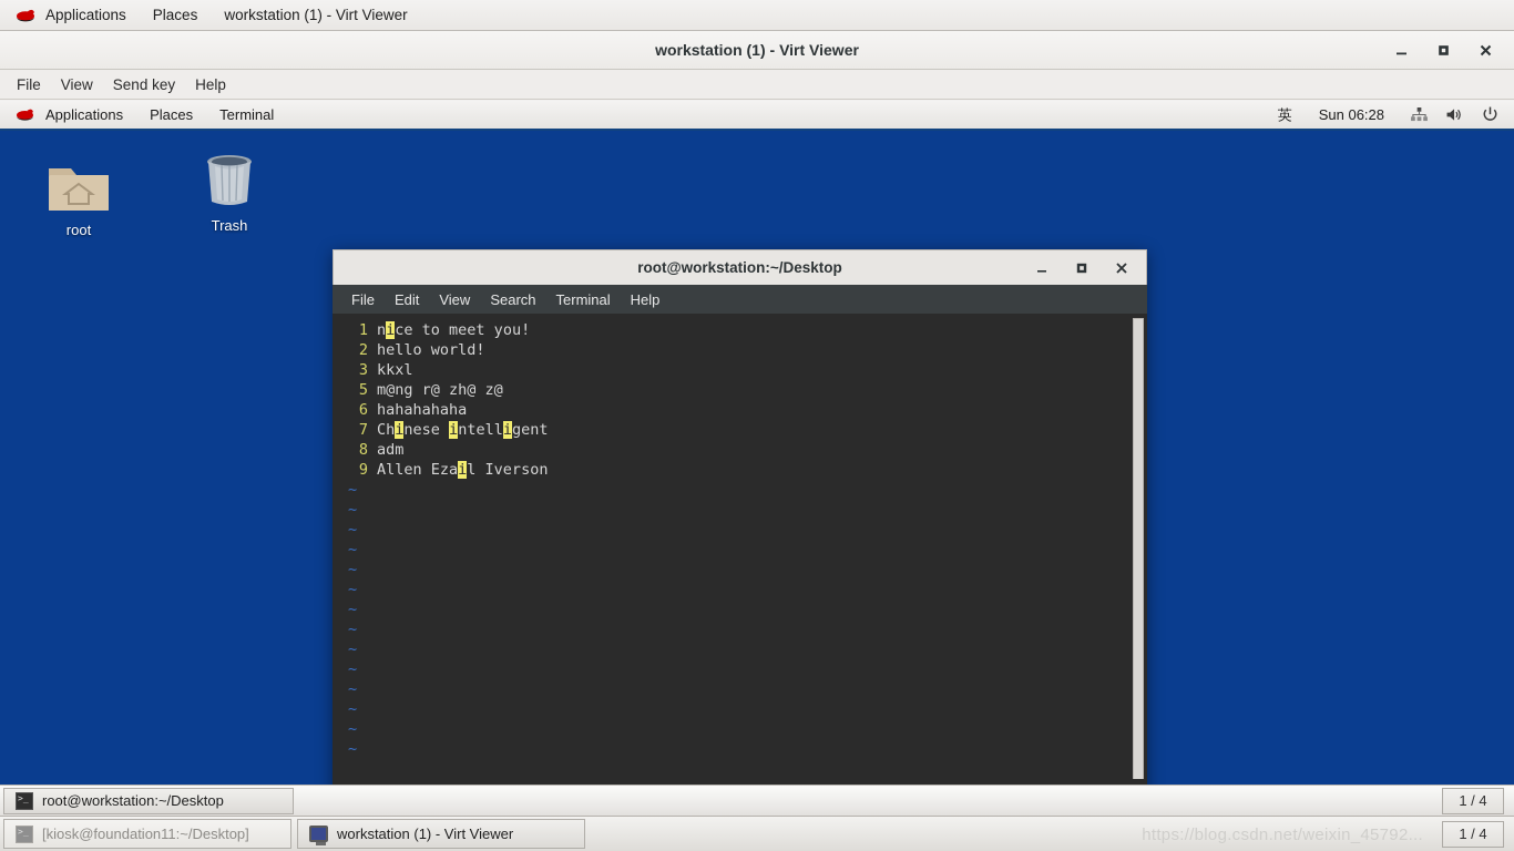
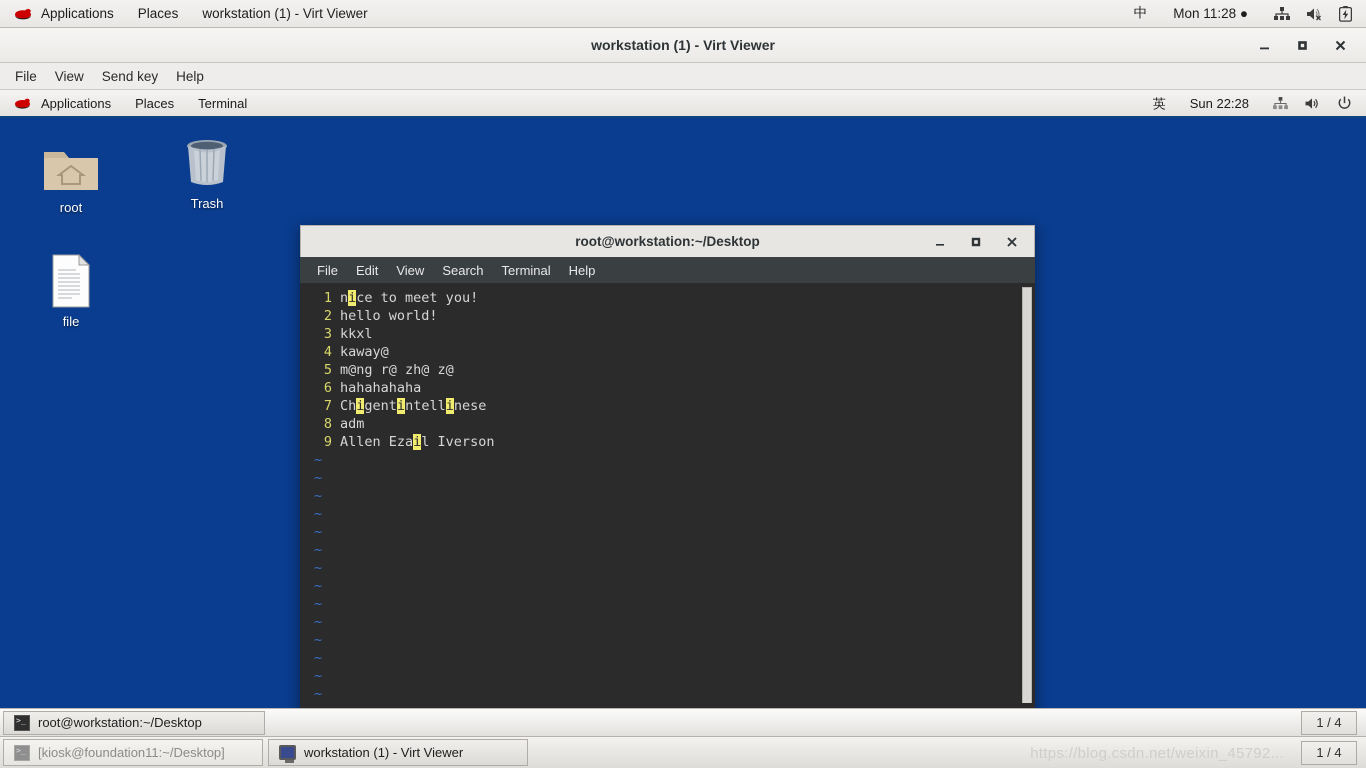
  Applications
  Places
  workstation (1) - Virt Viewer
+ 中
+ Mon 11:28 ●
  workstation (1) - Virt Viewer
  File
  View
  Send key
  Help
  Applications
  Places
  Terminal
  英
- Sun 06:28
+ Sun 22:28
  root
  Trash
+ file
  root@workstation:~/Desktop
  File
  Edit
  View
  Search
  Terminal
  Help
  1
  n
  i
  ce to meet you!
  2
  hello world!
  3
  kkxl
+ 4
+ kaway@
  5
  m@ng r@ zh@ z@
  6
  hahahahaha
  7
  Ch
  i
- nese
+ gent
  i
  ntell
  i
- gent
+ nese
  8
  adm
  9
  Allen Eza
  i
  l Iverson
  ~
  ~
  ~
  ~
  ~
  ~
  ~
  ~
  ~
  ~
  ~
  ~
  ~
  ~
  >_
  root@workstation:~/Desktop
  1 / 4
  >_
  [kiosk@foundation11:~/Desktop]
  workstation (1) - Virt Viewer
  1 / 4
  https://blog.csdn.net/weixin_45792...
